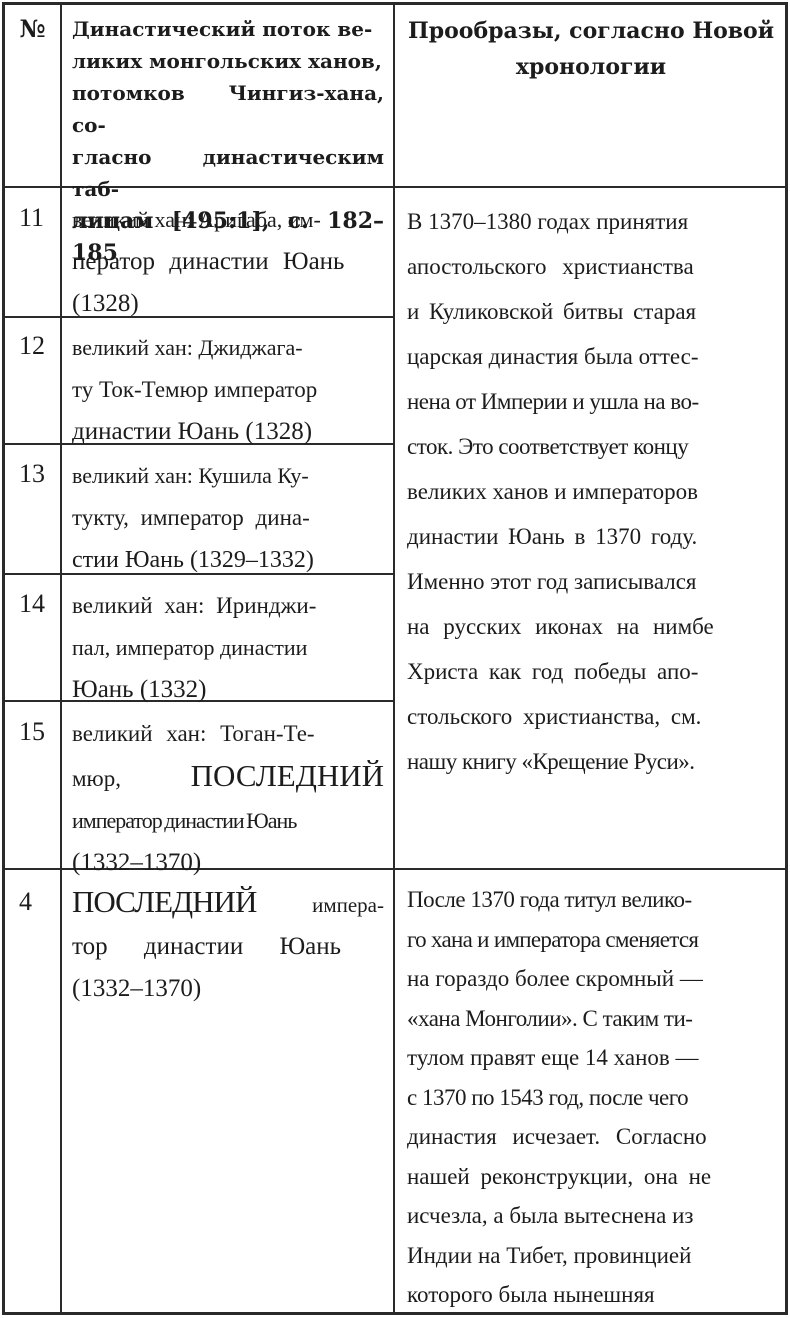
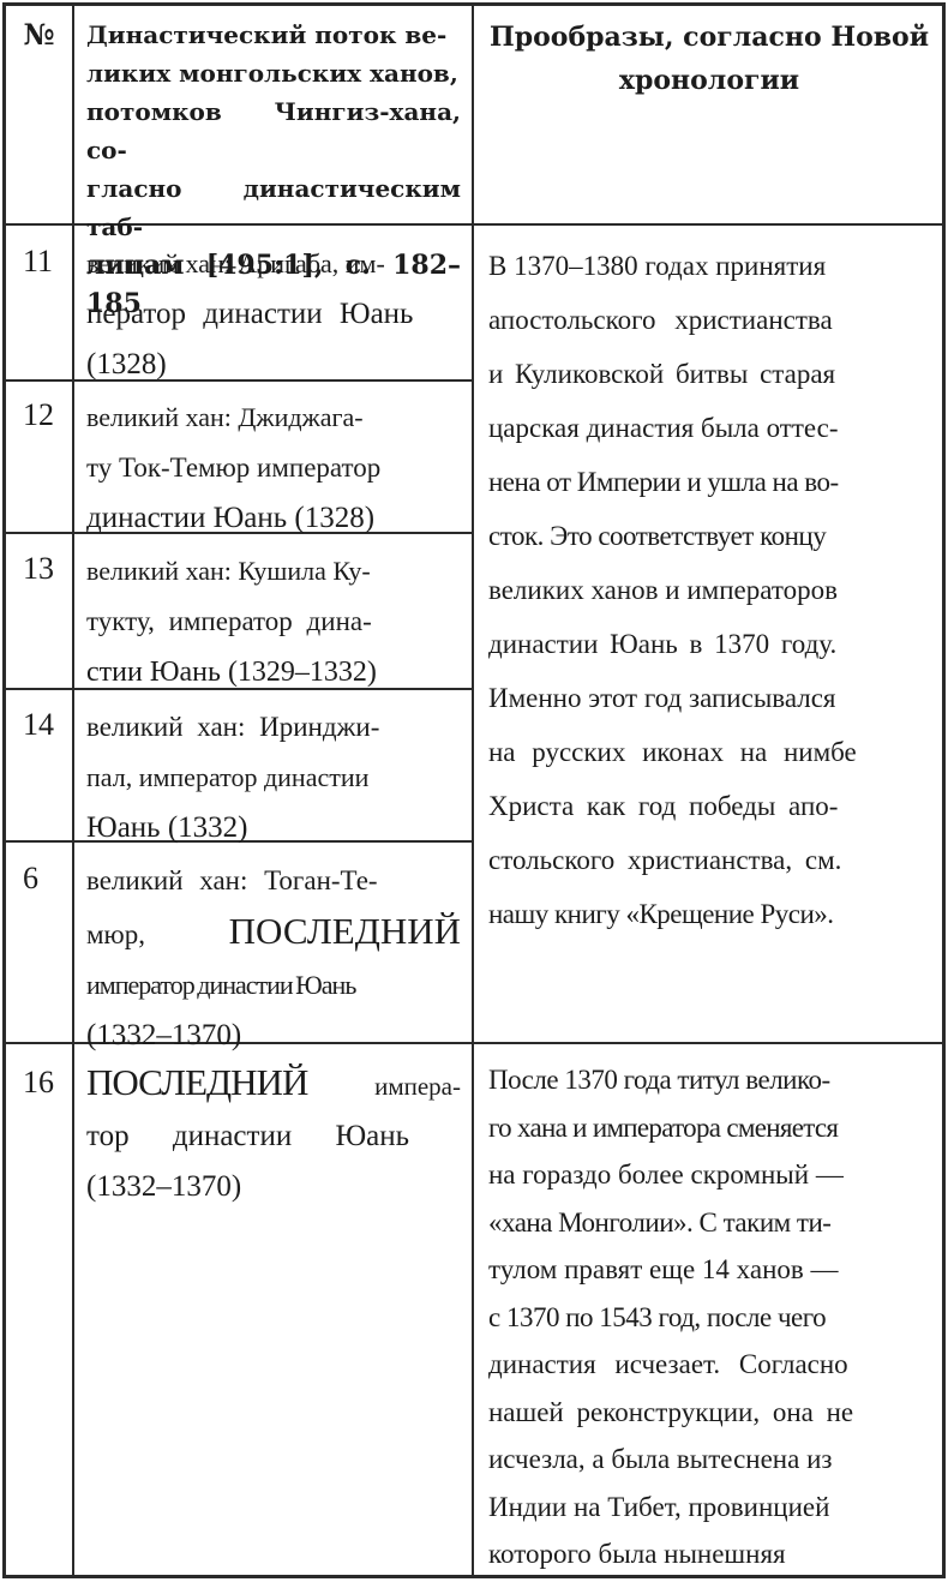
  №
  Династический поток ве-
  ликих монгольских ханов,
  потомков Чингиз-хана, со-
  гласно династическим таб-
  лицам [495:1], с. 182–185
  Прообразы, согласно Новой
  хронологии
  11
  великий хан: Аригаба, им-
  ператор династии Юань
  (1328)
  12
  великий хан: Джиджага-
  ту Ток-Темюр император
  династии Юань (1328)
  13
  великий хан: Кушила Ку-
  тукту, император дина-
  стии Юань (1329–1332)
  14
  великий хан: Иринджи-
  пал, император династии
  Юань (1332)
- 15
+ 6
  великий хан: Тоган-Те-
  мюр,
  ПОСЛЕДНИЙ
  император династии Юань
  (1332–1370)
- 4
+ 16
  ПОСЛЕДНИЙ
  импера-
  тор династии Юань
  (1332–1370)
  В 1370–1380 годах принятия
  апостольского христианства
  и Куликовской битвы старая
  царская династия была оттес-
  нена от Империи и ушла на во-
  сток. Это соответствует концу
  великих ханов и императоров
  династии Юань в 1370 году.
  Именно этот год записывался
  на русских иконах на нимбе
  Христа как год победы апо-
  стольского христианства, см.
  нашу книгу «Крещение Руси».
  После 1370 года титул велико-
  го хана и императора сменяется
  на гораздо более скромный —
  «хана Монголии». С таким ти-
  тулом правят еще 14 ханов —
  с 1370 по 1543 год, после чего
  династия исчезает. Согласно
  нашей реконструкции, она не
  исчезла, а была вытеснена из
  Индии на Тибет, провинцией
  которого была нынешняя
